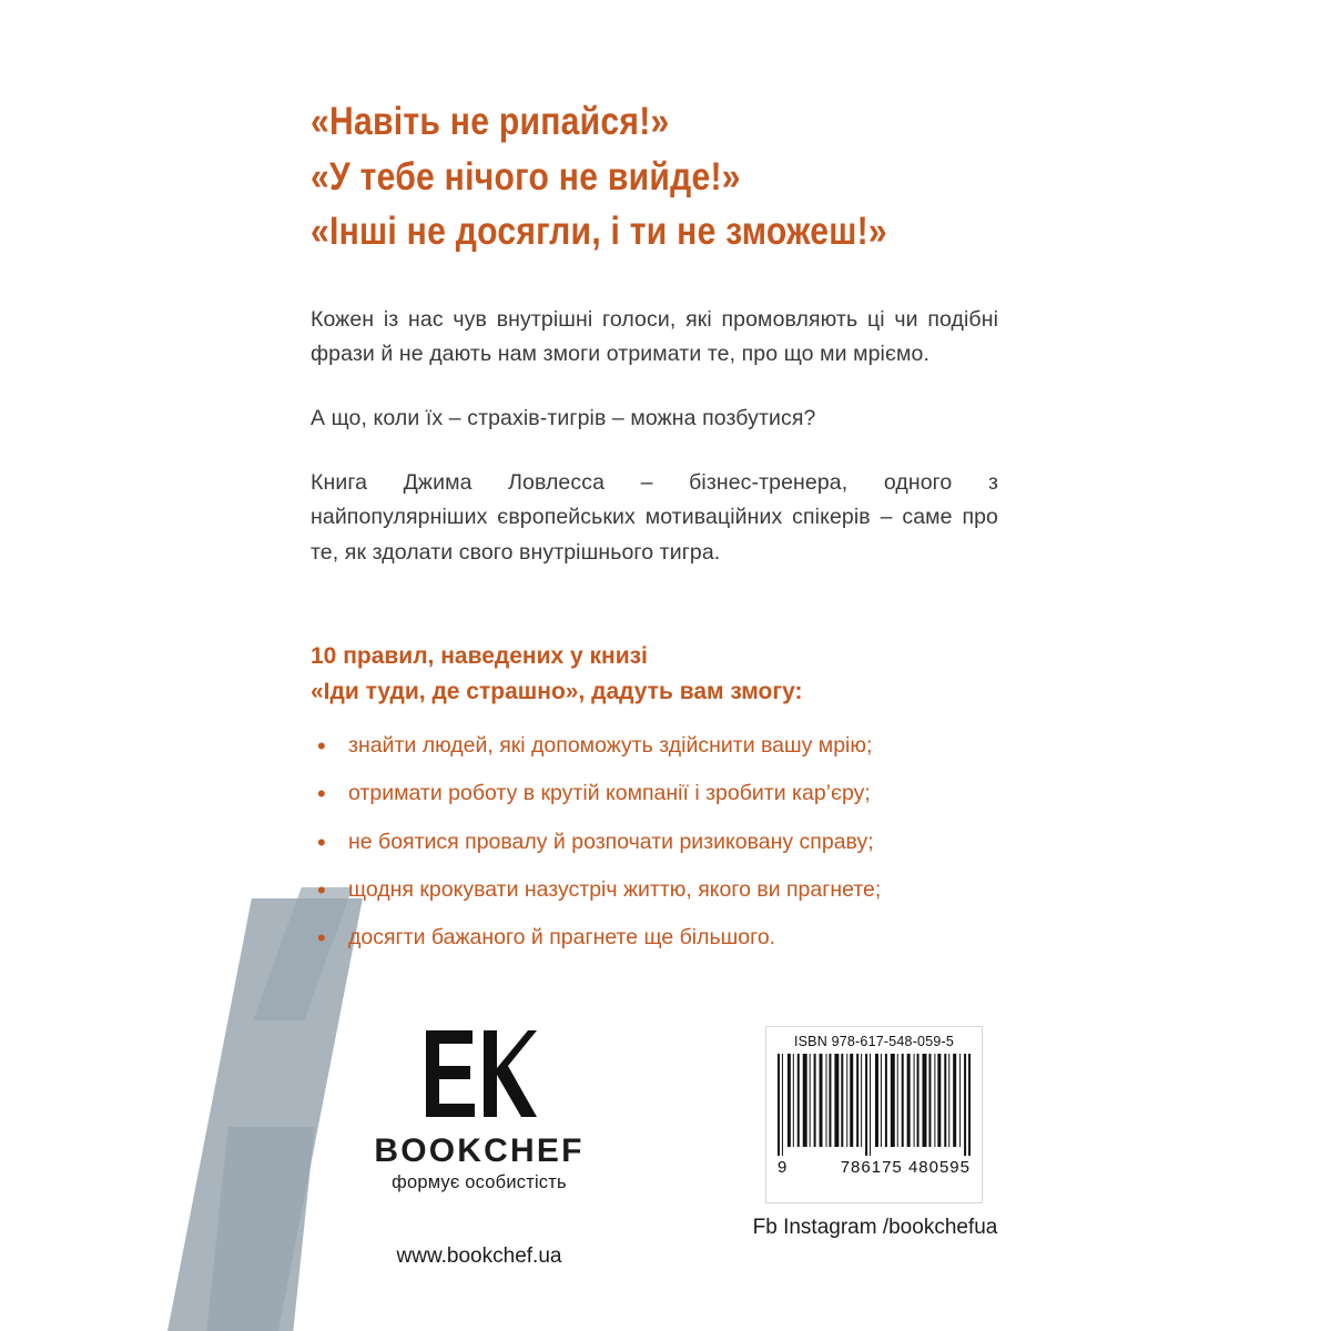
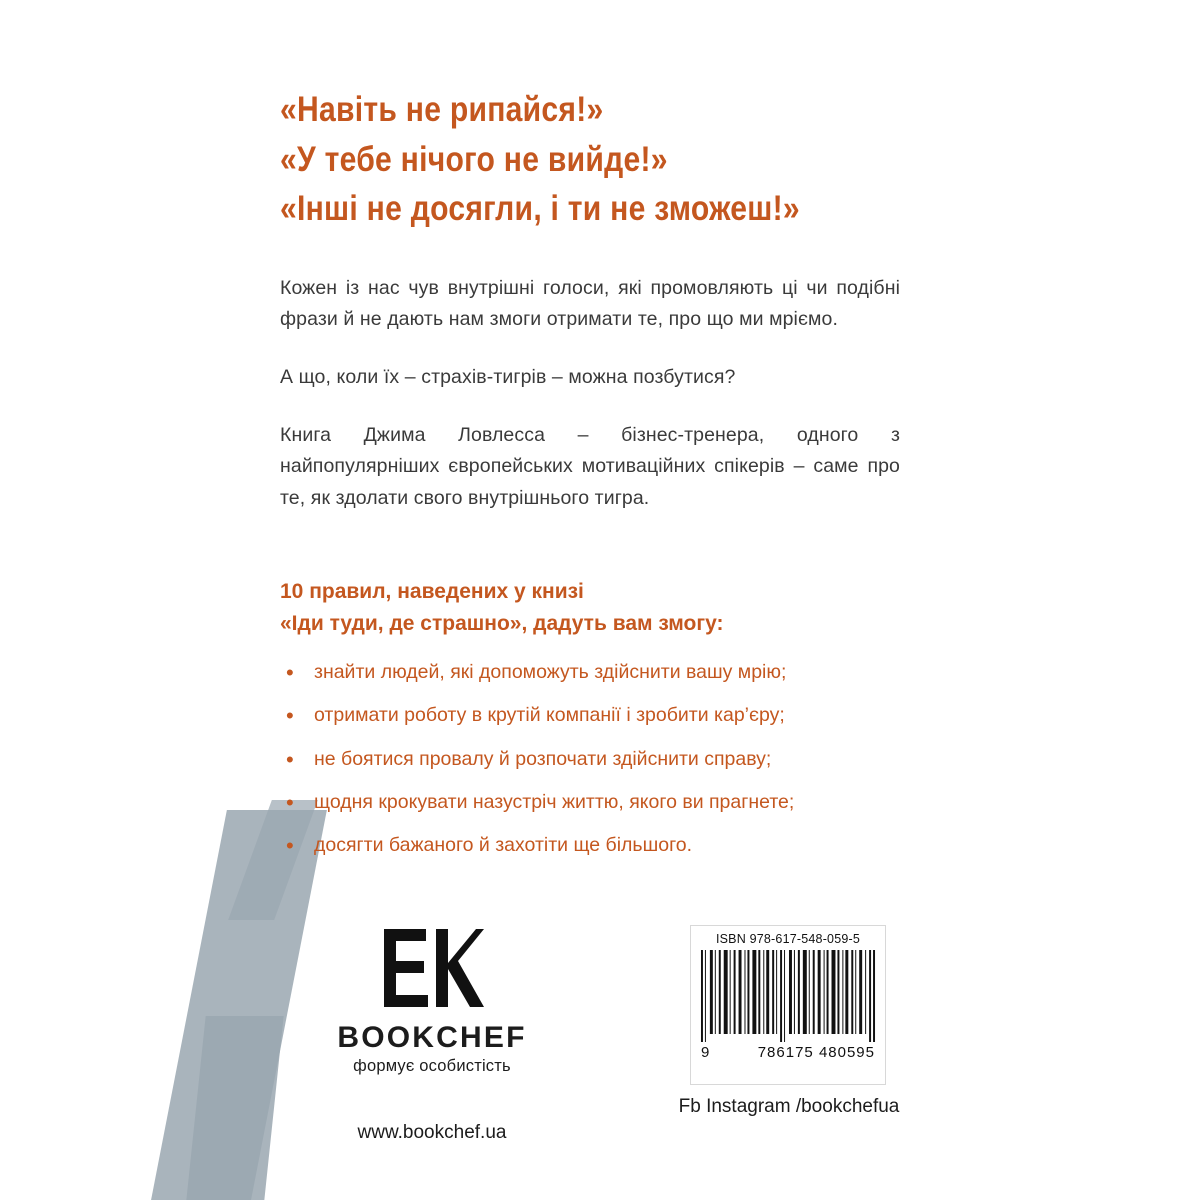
  «Навіть не рипайся!»
  «У тебе нічого не вийде!»
  «Інші не досягли, і ти не зможеш!»
  Кожен із нас чув внутрішні голоси, які промовляють ці чи подібні фрази й не дають нам змоги отримати те, про що ми мріємо.
  А що, коли їх – страхів-тигрів – можна позбутися?
  Книга Джима Ловлесса – бізнес-тренера, одного з найпопулярніших європейських мотиваційних спікерів – саме про те, як здолати свого внутрішнього тигра.
  10 правил, наведених у книзі
  «Іди туди, де страшно», дадуть вам змогу:
  знайти людей, які допоможуть здійснити вашу мрію;
  отримати роботу в крутій компанії і зробити кар’єру;
- не боятися провалу й розпочати ризиковану справу;
+ не боятися провалу й розпочати здійснити справу;
  щодня крокувати назустріч життю, якого ви прагнете;
- досягти бажаного й прагнете ще більшого.
+ досягти бажаного й захотіти ще більшого.
  BOOKCHEF
  формує особистість
  www.bookchef.ua
  ISBN 978-617-548-059-5
  9
  786175 480595
  Fb Instagram /bookchefua
